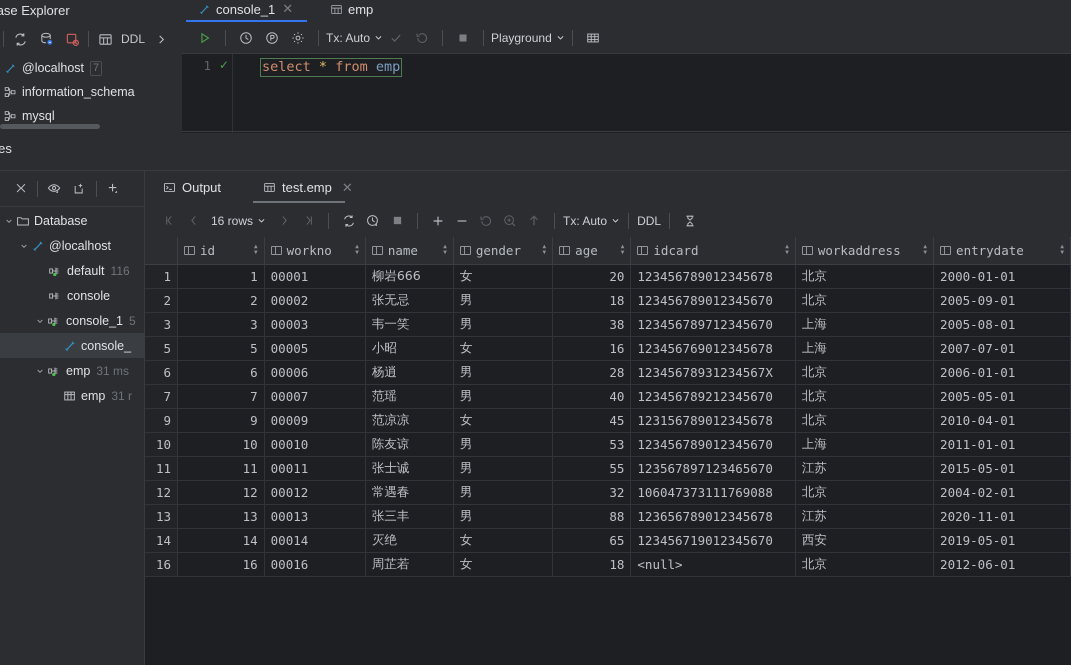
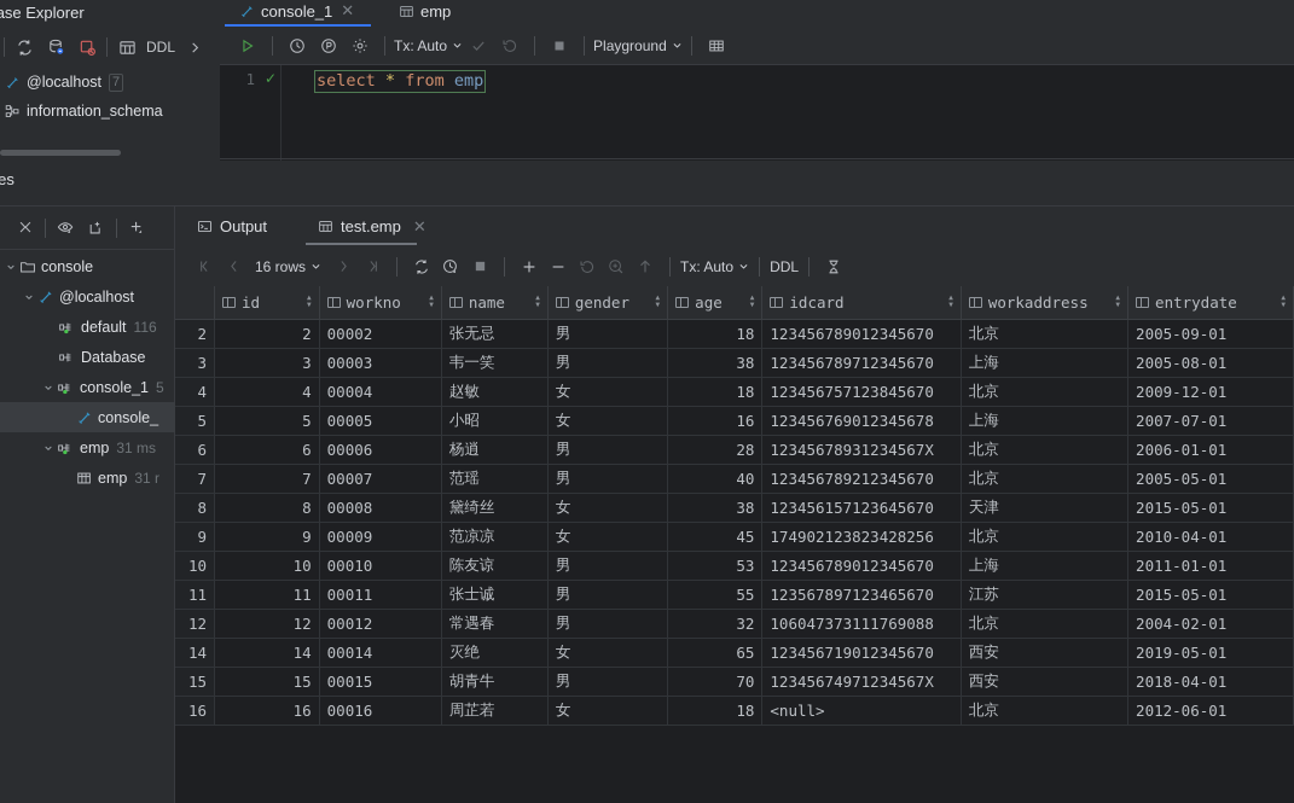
  DDL
  @localhost
  7
  information_schema
- mysql
  console_1
  ✕
  emp
  Tx: Auto
  Playground
  1
  ✓
  select * from emp
- Database
+ console
  @localhost
  default
  116
- console
+ Database
  console_1
  5
  console_
  emp
  31 ms
  emp
  31 r
  Output
  test.emp
  ✕
  16 rows
  Tx: Auto
  DDL
  	id	workno	name	gender	age	idcard	workaddress	entrydate
- 1	1	00001	柳岩666	女	20	123456789012345678	北京	2000-01-01
  2	2	00002	张无忌	男	18	123456789012345670	北京	2005-09-01
  3	3	00003	韦一笑	男	38	123456789712345670	上海	2005-08-01
+ 4	4	00004	赵敏	女	18	123456757123845670	北京	2009-12-01
  5	5	00005	小昭	女	16	123456769012345678	上海	2007-07-01
  6	6	00006	杨逍	男	28	12345678931234567X	北京	2006-01-01
  7	7	00007	范瑶	男	40	123456789212345670	北京	2005-05-01
+ 8	8	00008	黛绮丝	女	38	123456157123645670	天津	2015-05-01
- 9	9	00009	范凉凉	女	45	123156789012345678	北京	2010-04-01
+ 9	9	00009	范凉凉	女	45	174902123823428256	北京	2010-04-01
  10	10	00010	陈友谅	男	53	123456789012345670	上海	2011-01-01
  11	11	00011	张士诚	男	55	123567897123465670	江苏	2015-05-01
  12	12	00012	常遇春	男	32	106047373111769088	北京	2004-02-01
- 13	13	00013	张三丰	男	88	123656789012345678	江苏	2020-11-01
  14	14	00014	灭绝	女	65	123456719012345670	西安	2019-05-01
+ 15	15	00015	胡青牛	男	70	12345674971234567X	西安	2018-04-01
  16	16	00016	周芷若	女	18	<null>	北京	2012-06-01
